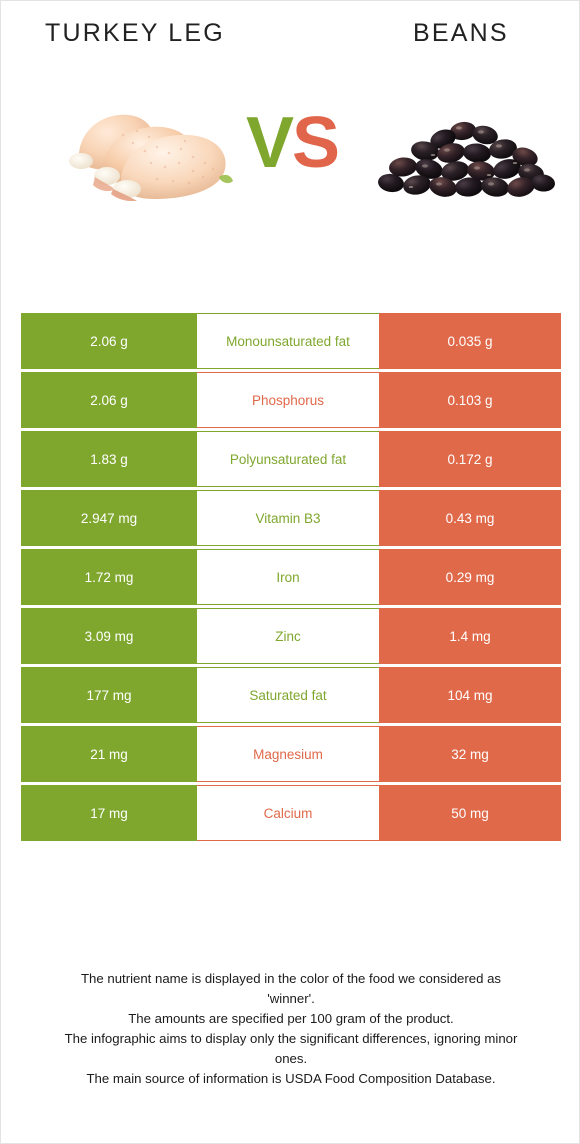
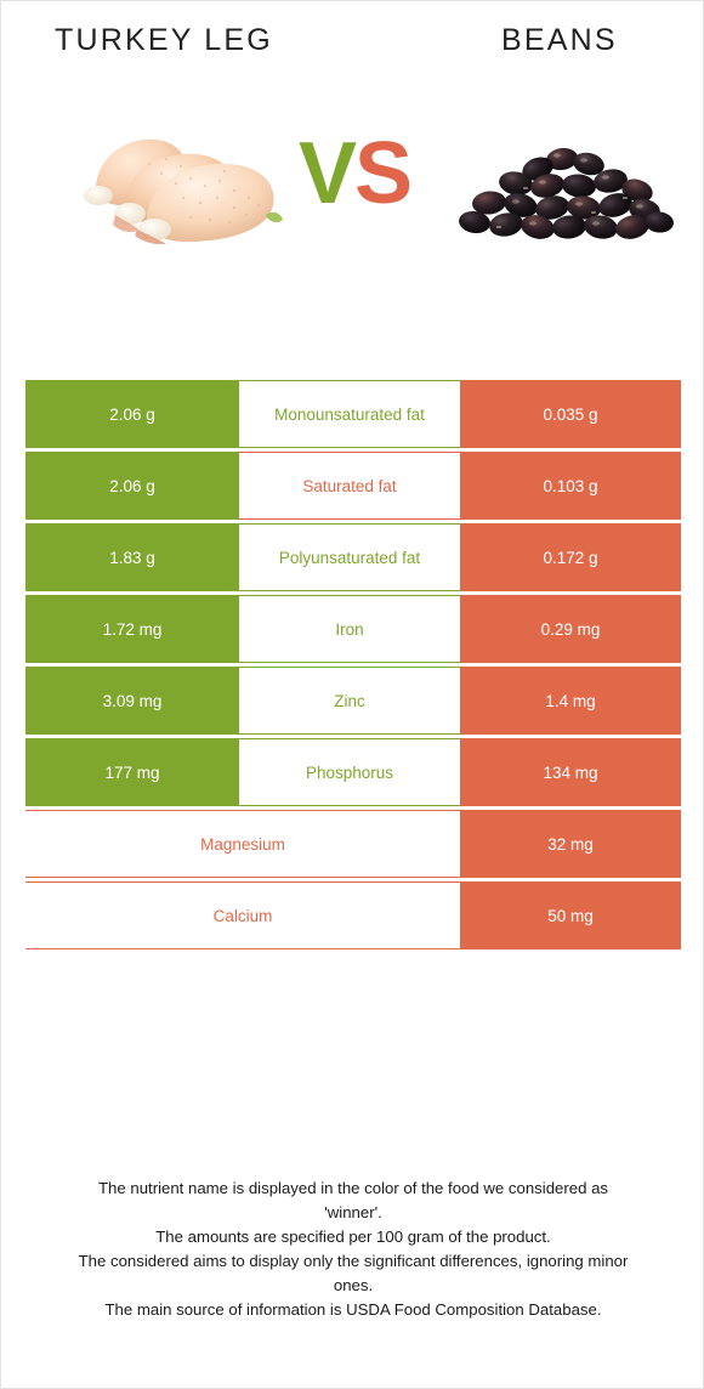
  TURKEY LEG
  BEANS
  VS
  2.06 g
  Monounsaturated fat
  0.035 g
  2.06 g
- Phosphorus
+ Saturated fat
  0.103 g
  1.83 g
  Polyunsaturated fat
  0.172 g
- 2.947 mg
- Vitamin B3
- 0.43 mg
  1.72 mg
  Iron
  0.29 mg
  3.09 mg
  Zinc
  1.4 mg
  177 mg
- Saturated fat
+ Phosphorus
- 104 mg
+ 134 mg
- 21 mg
  Magnesium
  32 mg
- 17 mg
  Calcium
  50 mg
  The nutrient name is displayed in the color of the food we considered as
  'winner'.
  The amounts are specified per 100 gram of the product.
- The infographic aims to display only the significant differences, ignoring minor
+ The considered aims to display only the significant differences, ignoring minor
  ones.
  The main source of information is USDA Food Composition Database.
